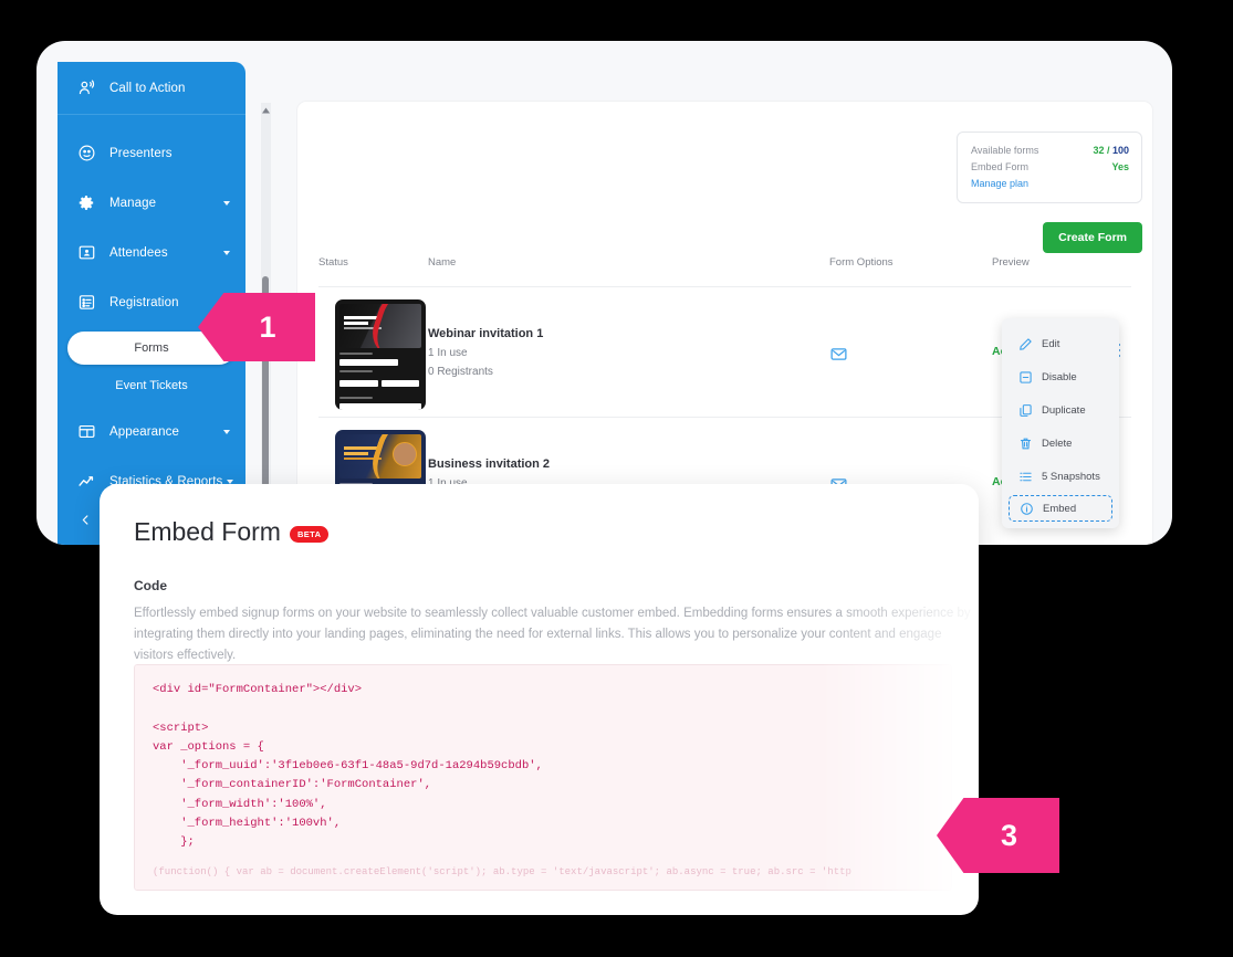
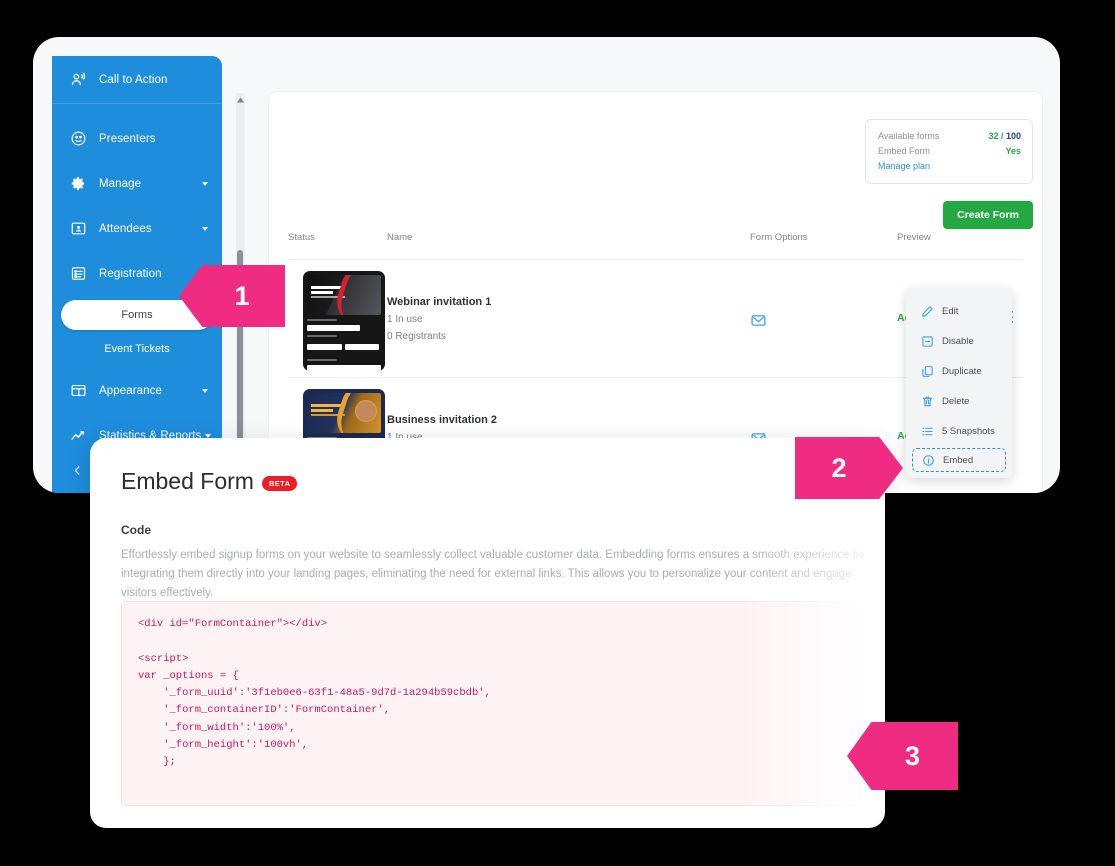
  Call to Action
  Presenters
  Manage
  Attendees
  Registration
  Forms
  Event Tickets
  Appearance
  Statistics & Reports
  Available forms
  32 / 100
  Embed Form
  Yes
  Manage plan
  Create Form
  Status
  Name
  Form Options
  Preview
  Webinar invitation 1
  1 In use
  0 Registrants
  Business invitation 2
  Edit
  Disable
  Duplicate
  Delete
  5 Snapshots
  Embed
  Embed Form
  BETA
  Code
- Effortlessly embed signup forms on your website to seamlessly collect valuable customer embed. Embedding forms ensures a smooth experience by integrating them directly into your landing pages, eliminating the need for external links. This allows you to personalize your content and engage visitors effectively.
+ Effortlessly embed signup forms on your website to seamlessly collect valuable customer data. Embedding forms ensures a smooth experience by integrating them directly into your landing pages, eliminating the need for external links. This allows you to personalize your content and engage visitors effectively.
  <div id="FormContainer"></div>
  <script>
  var _options = {
  '_form_uuid':'3f1eb0e6-63f1-48a5-9d7d-1a294b59cbdb',
  '_form_containerID':'FormContainer',
  '_form_width':'100%',
  '_form_height':'100vh',
  };
- (function() { var ab = document.createElement('script'); ab.type = 'text/javascript'; ab.async = true; ab.src = 'http
  1
+ 2
  3
